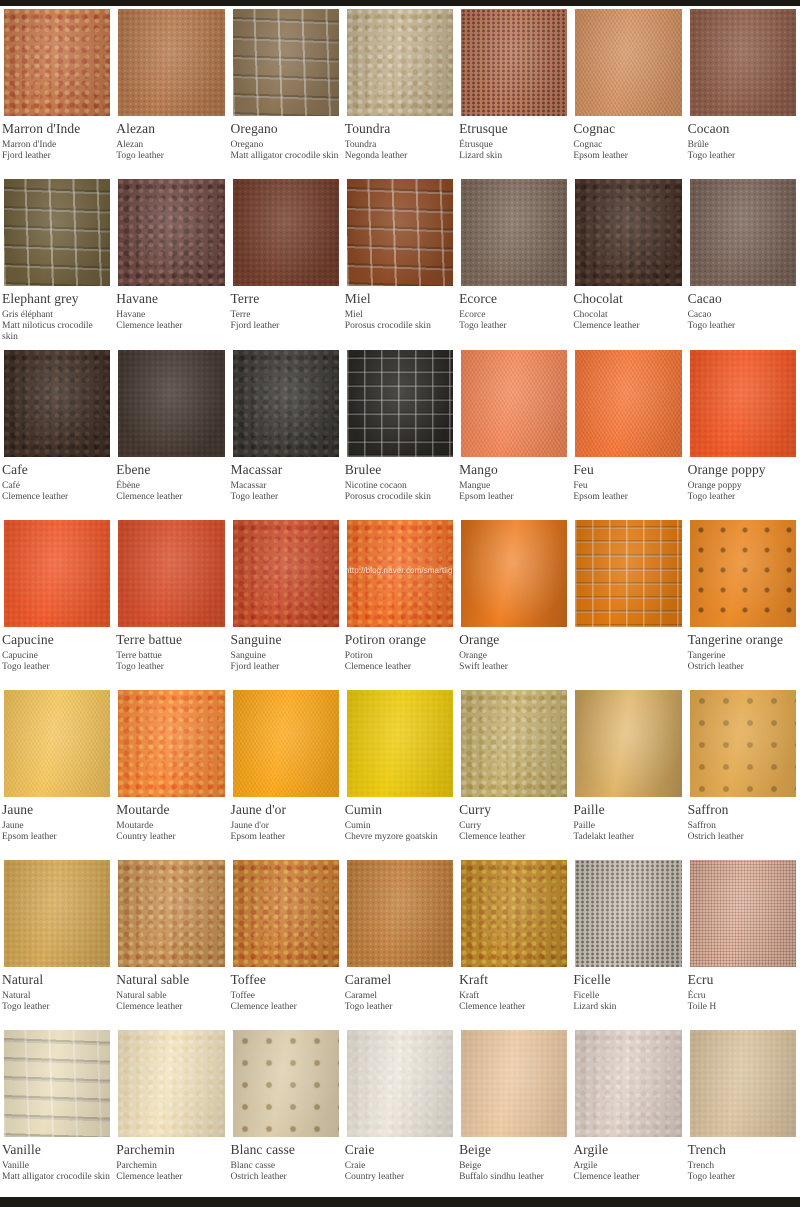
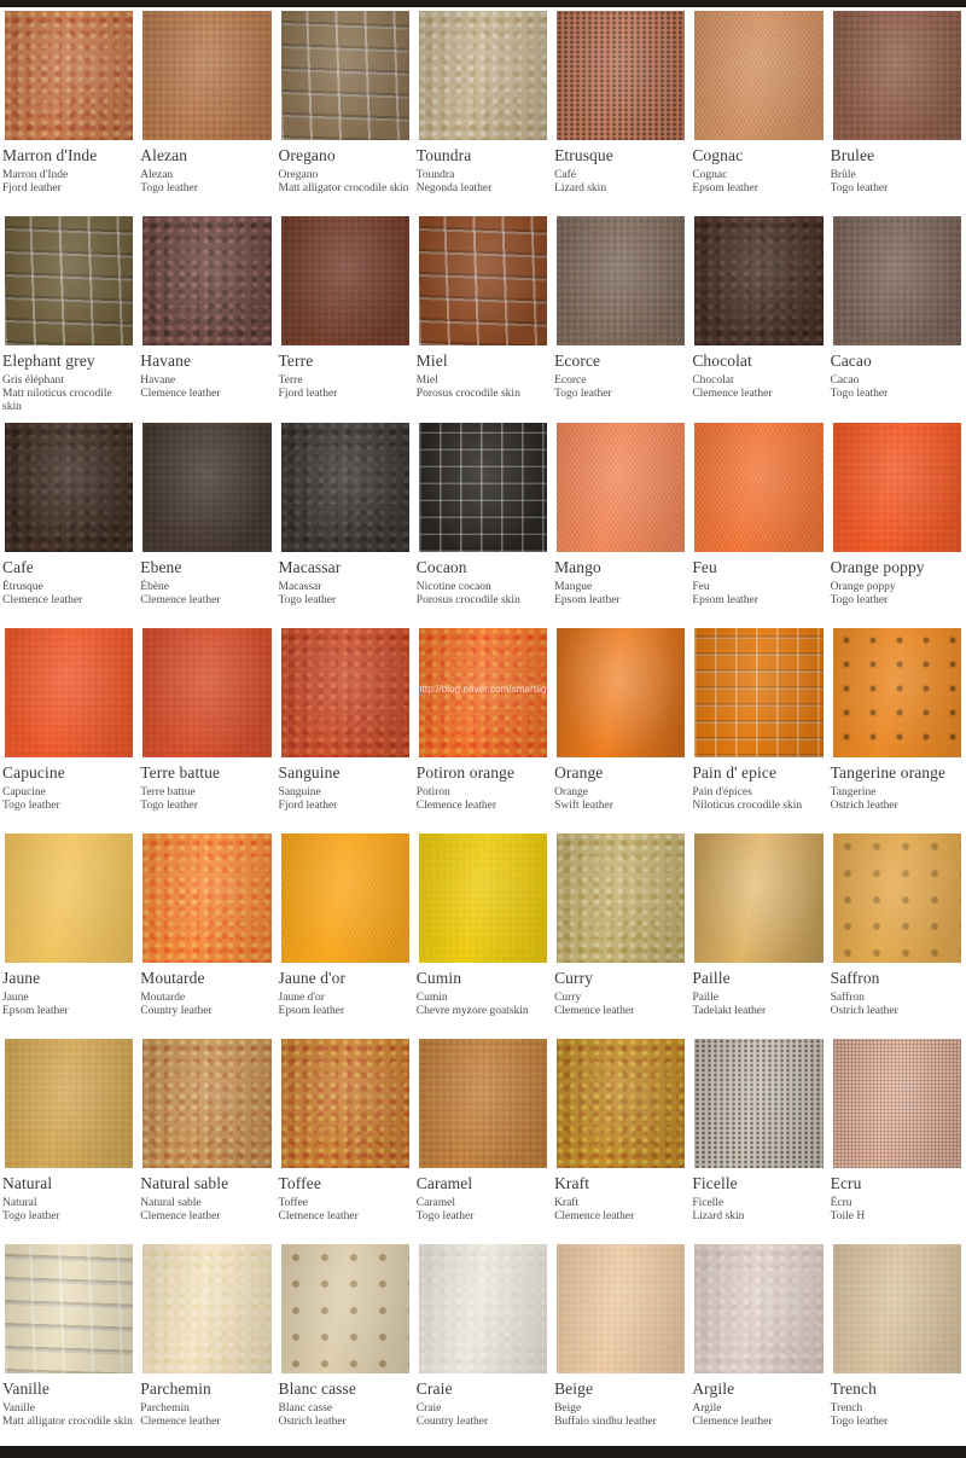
  Marron d'Inde
  Marron d'Inde
  Fjord leather
  Alezan
  Alezan
  Togo leather
  Oregano
  Oregano
  Matt alligator crocodile skin
  Toundra
  Toundra
  Negonda leather
  Etrusque
- Étrusque
+ Café
  Lizard skin
  Cognac
  Cognac
  Epsom leather
- Cocaon
+ Brulee
  Brûle
  Togo leather
  Elephant grey
  Gris éléphant
  Matt niloticus crocodile skin
  Havane
  Havane
  Clemence leather
  Terre
  Terre
  Fjord leather
  Miel
  Miel
  Porosus crocodile skin
  Ecorce
  Ecorce
  Togo leather
  Chocolat
  Chocolat
  Clemence leather
  Cacao
  Cacao
  Togo leather
  Cafe
- Café
+ Étrusque
  Clemence leather
  Ebene
  Ébène
  Clemence leather
  Macassar
  Macassar
  Togo leather
- Brulee
+ Cocaon
  Nicotine cocaon
  Porosus crocodile skin
  Mango
  Mangue
  Epsom leather
  Feu
  Feu
  Epsom leather
  Orange poppy
  Orange poppy
  Togo leather
  Capucine
  Capucine
  Togo leather
  Terre battue
  Terre battue
  Togo leather
  Sanguine
  Sanguine
  Fjord leather
  Potiron orange
  Potiron
  Clemence leather
  Orange
  Orange
  Swift leather
+ Pain d' epice
+ Pain d'épices
+ Niloticus crocodile skin
  Tangerine orange
  Tangerine
  Ostrich leather
  Jaune
  Jaune
  Epsom leather
  Moutarde
  Moutarde
  Country leather
  Jaune d'or
  Jaune d'or
  Epsom leather
  Cumin
  Cumin
  Chevre myzore goatskin
  Curry
  Curry
  Clemence leather
  Paille
  Paille
  Tadelakt leather
  Saffron
  Saffron
  Ostrich leather
  Natural
  Natural
  Togo leather
  Natural sable
  Natural sable
  Clemence leather
  Toffee
  Toffee
  Clemence leather
  Caramel
  Caramel
  Togo leather
  Kraft
  Kraft
  Clemence leather
  Ficelle
  Ficelle
  Lizard skin
  Ecru
  Écru
  Toile H
  Vanille
  Vanille
  Matt alligator crocodile skin
  Parchemin
  Parchemin
  Clemence leather
  Blanc casse
  Blanc casse
  Ostrich leather
  Craie
  Craie
  Country leather
  Beige
  Beige
  Buffalo sindhu leather
  Argile
  Argile
  Clemence leather
  Trench
  Trench
  Togo leather
  http://blog.naver.com/smartligu
